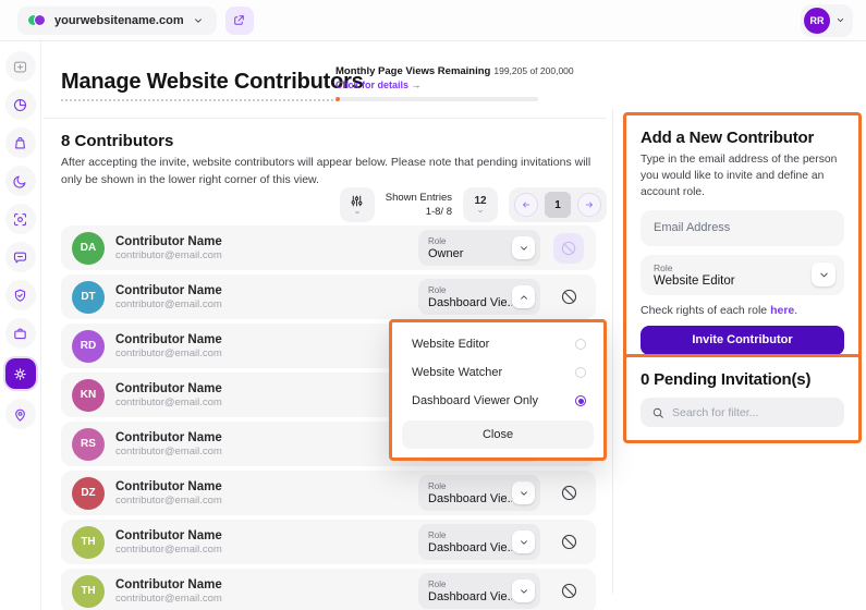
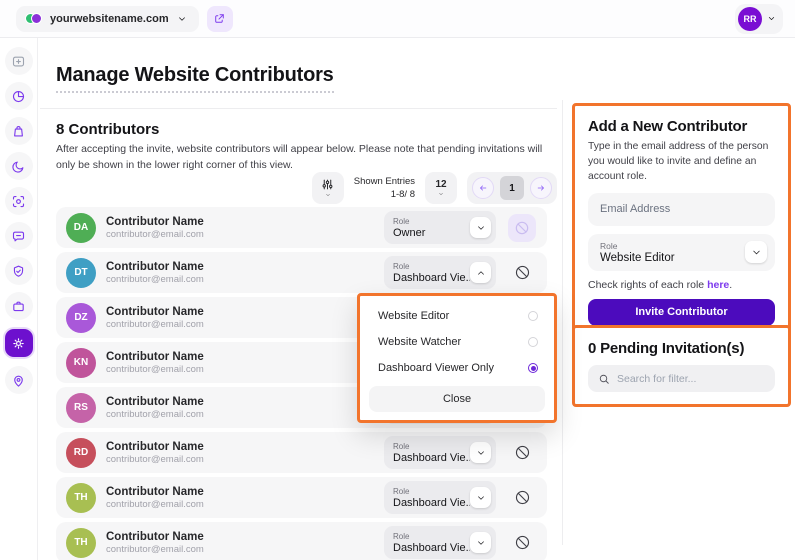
  yourwebsitename.com
  RR
  Manage Website Contributors
- Monthly Page Views Remaining 199,205 of 200,000
- Click for details →
  8 Contributors
  After accepting the invite, website contributors will appear below. Please note that pending invitations will only be shown in the lower right corner of this view.
  Shown Entries
  1-8/ 8
  12
  1
  DA
  Contributor Name
  contributor@email.com
  Role
  Owner
  DT
  Contributor Name
  contributor@email.com
  Role
  Dashboard Vie.
- RD
+ DZ
  Contributor Name
  contributor@email.com
  KN
  Contributor Name
  contributor@email.com
  RS
  Contributor Name
  contributor@email.com
- DZ
+ RD
  Contributor Name
  contributor@email.com
  Role
  Dashboard Vie.
  TH
  Contributor Name
  contributor@email.com
  Role
  Dashboard Vie.
  TH
  Contributor Name
  contributor@email.com
  Role
  Dashboard Vie.
  Website Editor
  Website Watcher
  Dashboard Viewer Only
  Close
  Add a New Contributor
  Type in the email address of the person you would like to invite and define an account role.
  Email Address
  Role
  Website Editor
  Check rights of each role here.
  Invite Contributor
  0 Pending Invitation(s)
  Search for filter...
